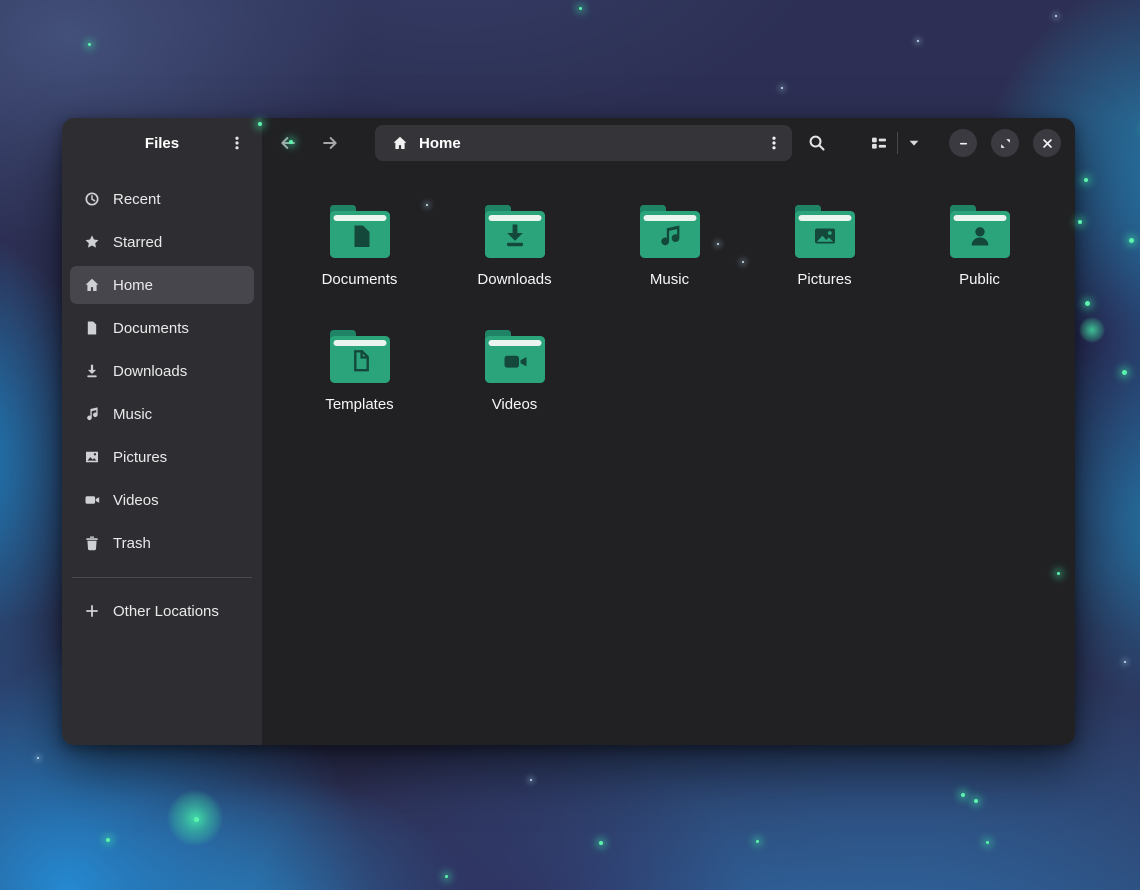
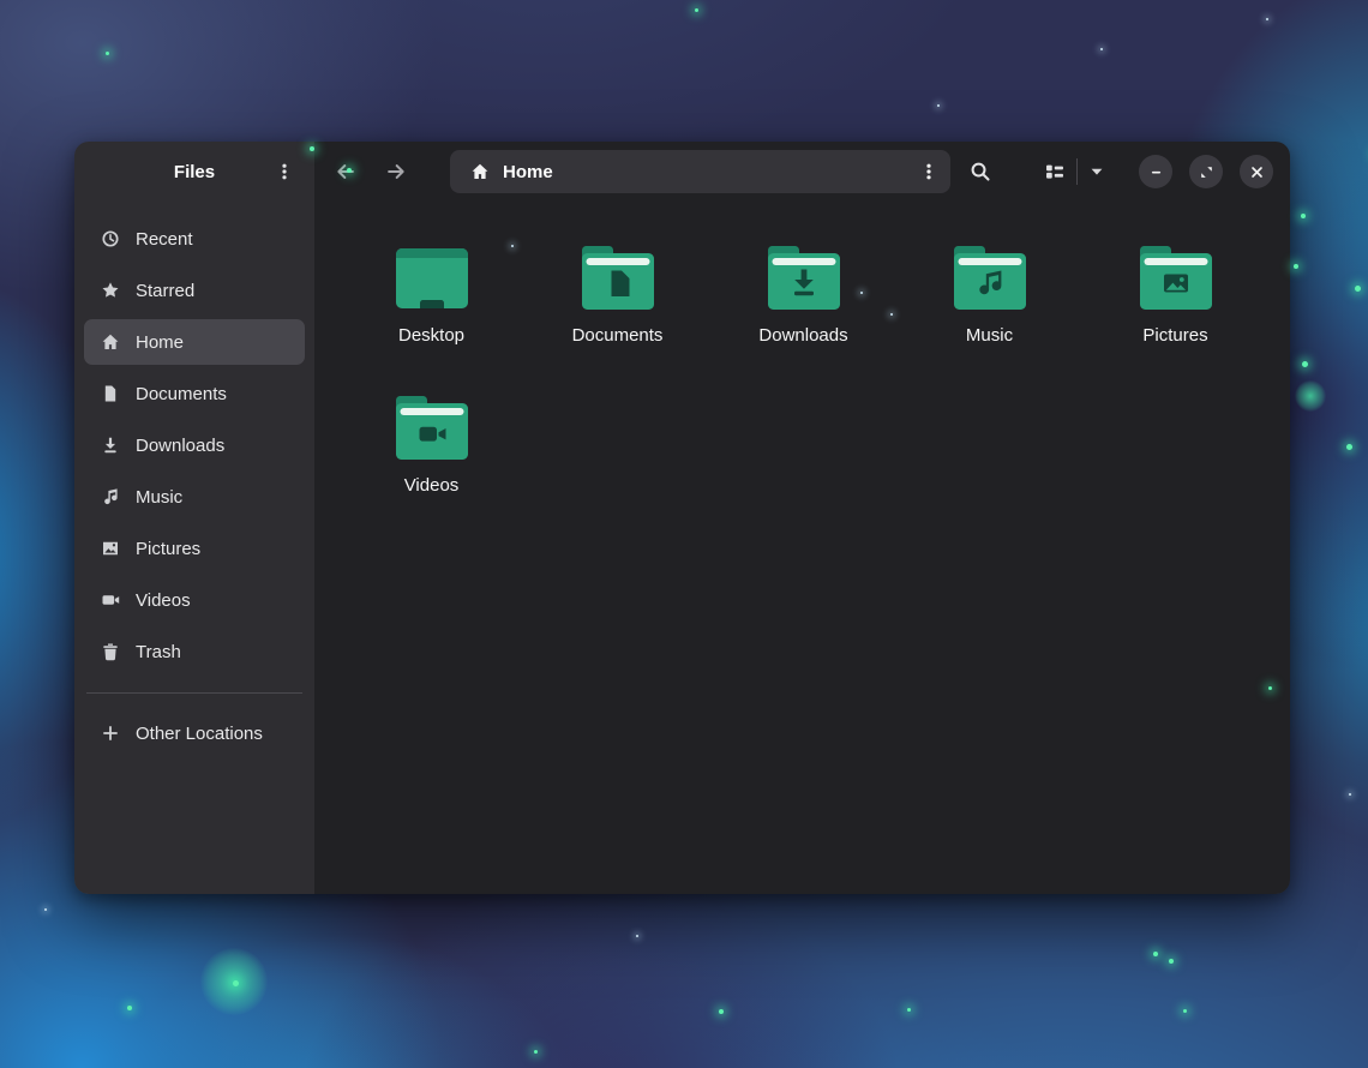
  Files
  Recent
  Starred
  Home
  Documents
  Downloads
  Music
  Pictures
  Videos
  Trash
  Other Locations
  Home
+ Desktop
  Documents
  Downloads
  Music
  Pictures
- Public
- Templates
  Videos
